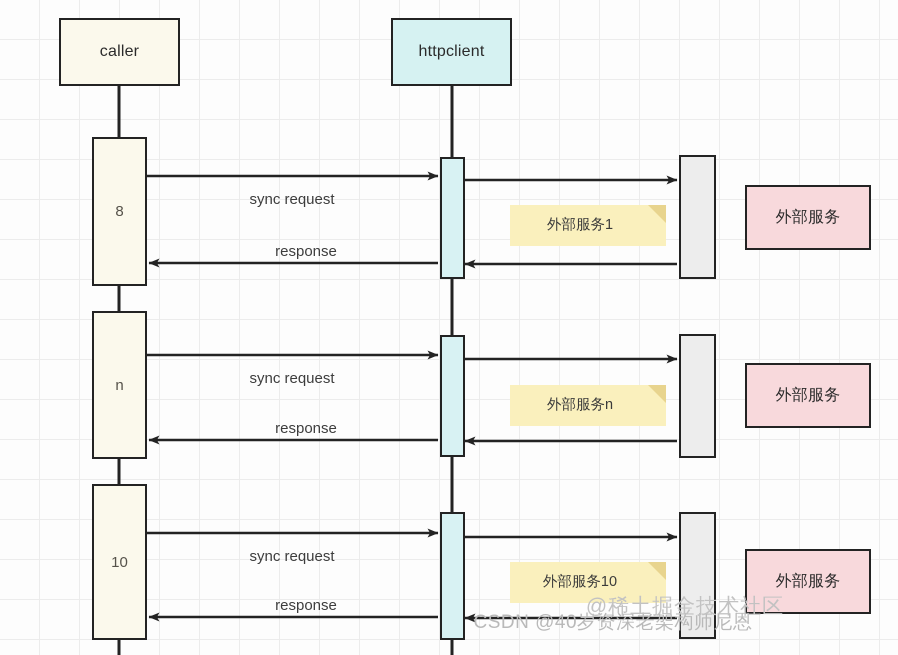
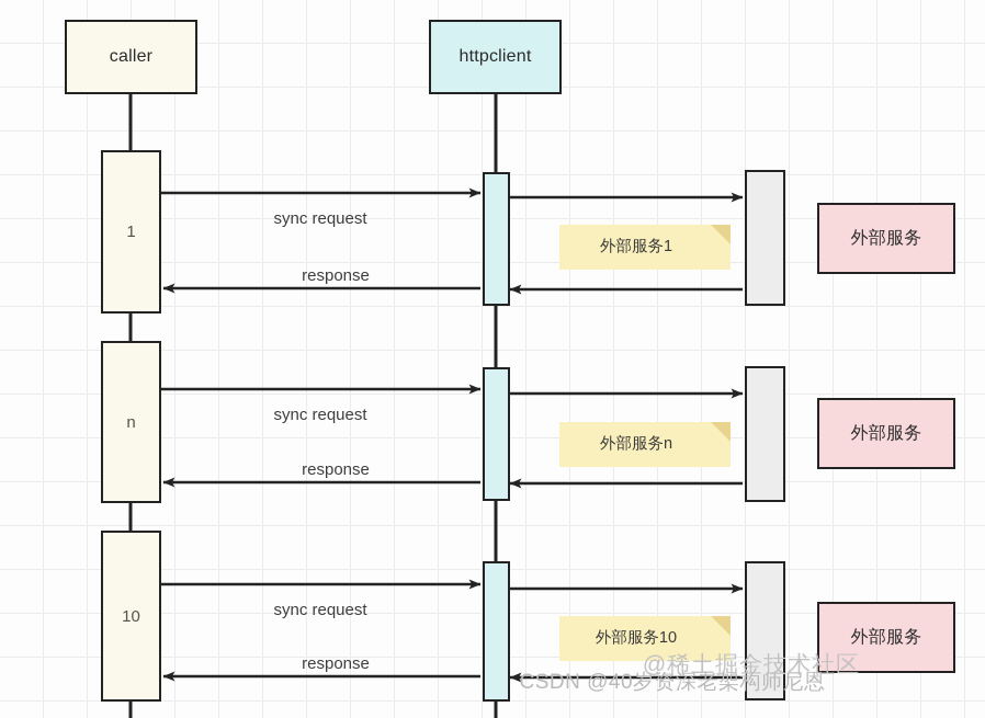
  caller
  httpclient
- 8
+ 1
  n
  10
  外部服务
  外部服务
  外部服务
  外部服务1
  外部服务n
  外部服务10
  sync request
  response
  sync request
  response
  sync request
  response
  CSDN @40岁资深老架构师尼恩
  @稀土掘金技术社区
